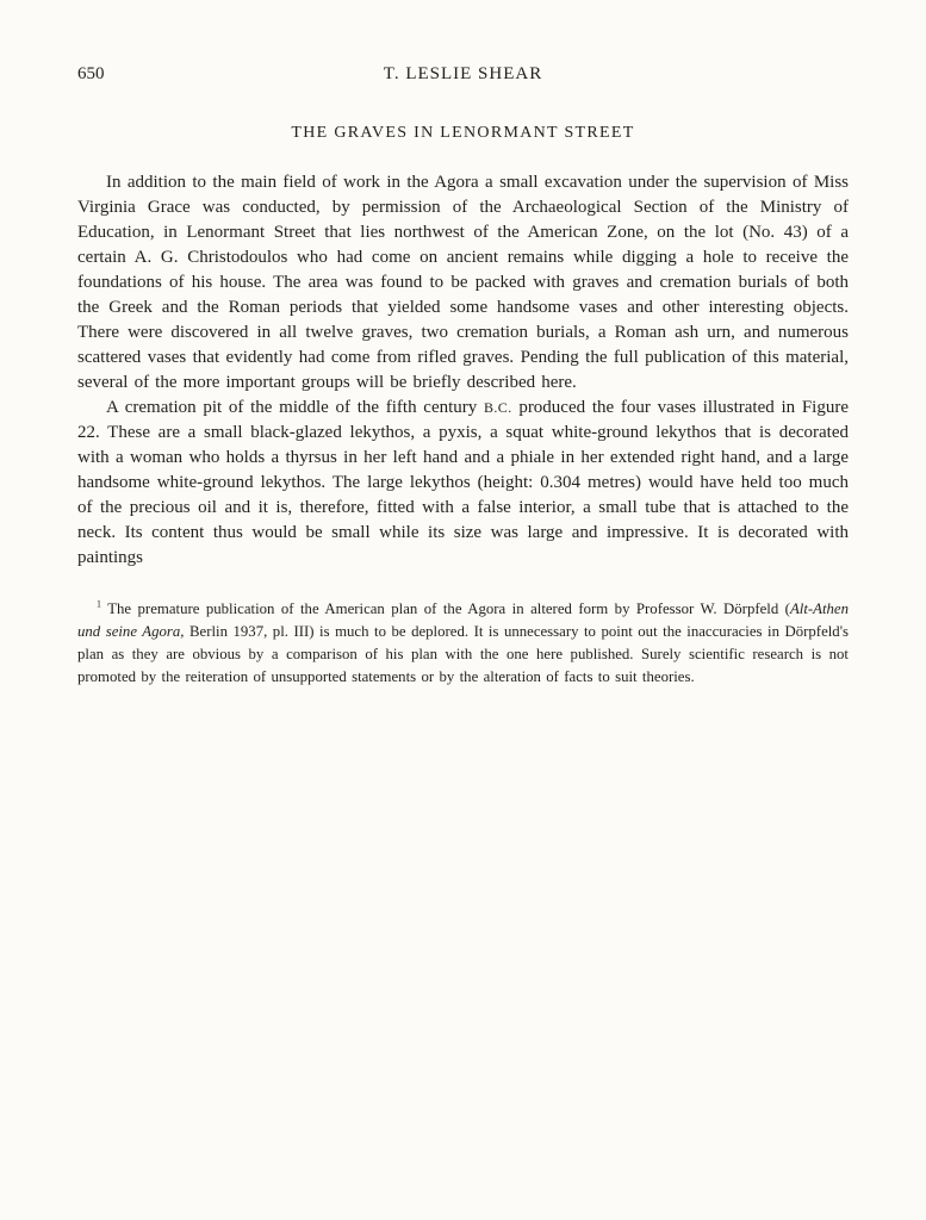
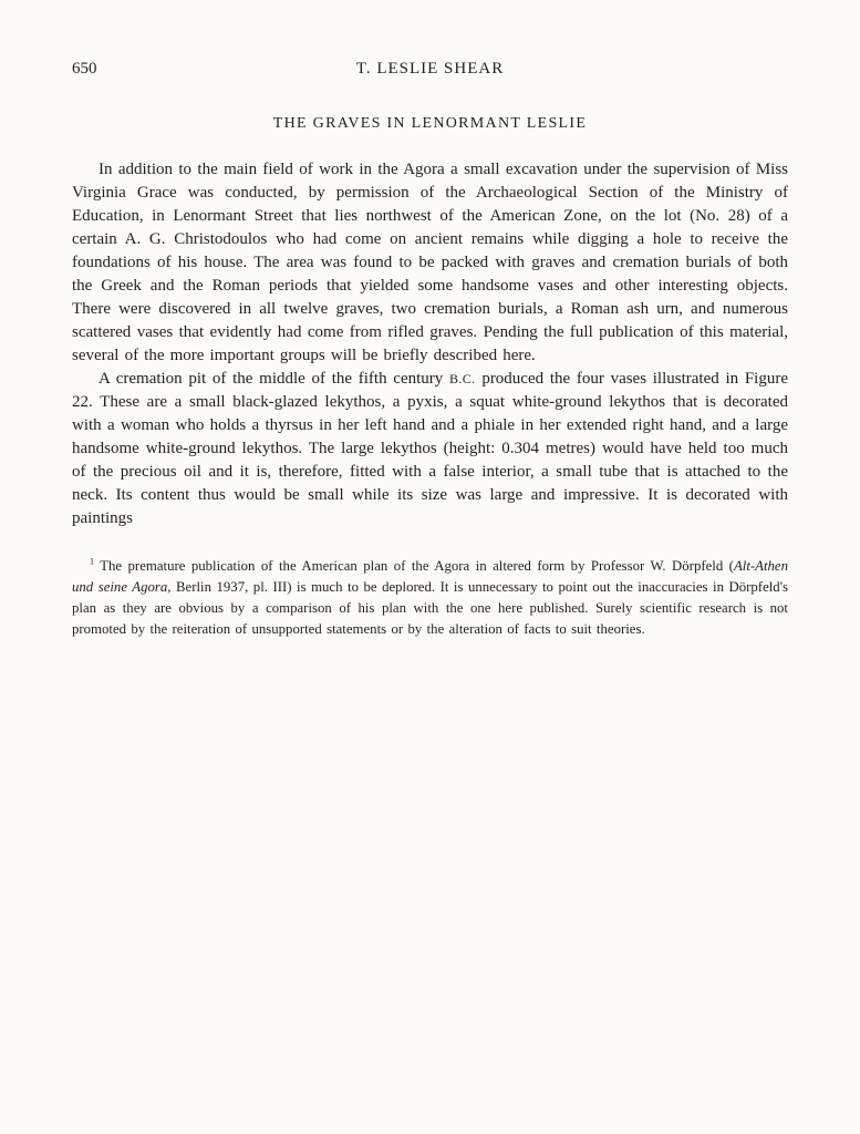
  650
  T. LESLIE SHEAR
- THE GRAVES IN LENORMANT STREET
+ THE GRAVES IN LENORMANT LESLIE
- In addition to the main field of work in the Agora a small excavation under the supervision of Miss Virginia Grace was conducted, by permission of the Archaeological Section of the Ministry of Education, in Lenormant Street that lies northwest of the American Zone, on the lot (No. 43) of a certain A. G. Christodoulos who had come on ancient remains while digging a hole to receive the foundations of his house. The area was found to be packed with graves and cremation burials of both the Greek and the Roman periods that yielded some handsome vases and other interesting objects. There were discovered in all twelve graves, two cremation burials, a Roman ash urn, and numerous scattered vases that evidently had come from rifled graves. Pending the full publication of this material, several of the more important groups will be briefly described here.
+ In addition to the main field of work in the Agora a small excavation under the supervision of Miss Virginia Grace was conducted, by permission of the Archaeological Section of the Ministry of Education, in Lenormant Street that lies northwest of the American Zone, on the lot (No. 28) of a certain A. G. Christodoulos who had come on ancient remains while digging a hole to receive the foundations of his house. The area was found to be packed with graves and cremation burials of both the Greek and the Roman periods that yielded some handsome vases and other interesting objects. There were discovered in all twelve graves, two cremation burials, a Roman ash urn, and numerous scattered vases that evidently had come from rifled graves. Pending the full publication of this material, several of the more important groups will be briefly described here.
  A cremation pit of the middle of the fifth century B.C. produced the four vases illustrated in Figure 22. These are a small black-glazed lekythos, a pyxis, a squat white-ground lekythos that is decorated with a woman who holds a thyrsus in her left hand and a phiale in her extended right hand, and a large handsome white-ground lekythos. The large lekythos (height: 0.304 metres) would have held too much of the precious oil and it is, therefore, fitted with a false interior, a small tube that is attached to the neck. Its content thus would be small while its size was large and impressive. It is decorated with paintings
  1 The premature publication of the American plan of the Agora in altered form by Professor W. Dörpfeld (Alt-Athen und seine Agora, Berlin 1937, pl. III) is much to be deplored. It is unnecessary to point out the inaccuracies in Dörpfeld's plan as they are obvious by a comparison of his plan with the one here published. Surely scientific research is not promoted by the reiteration of unsupported statements or by the alteration of facts to suit theories.
